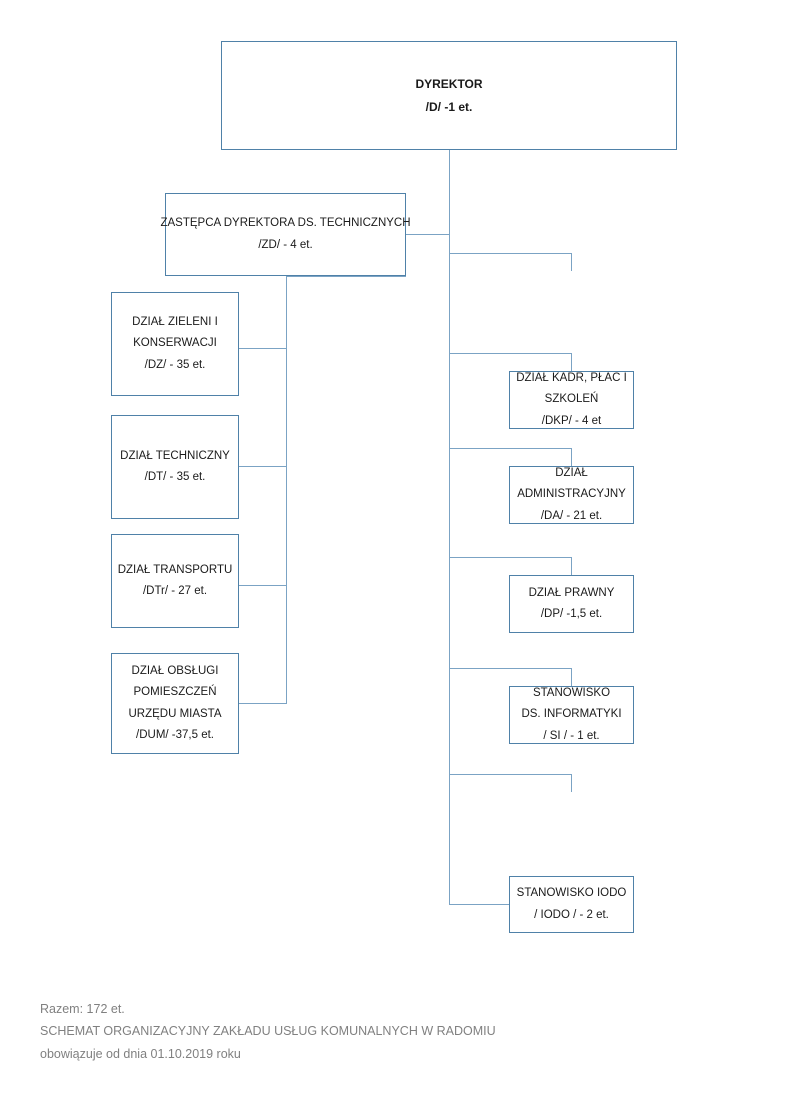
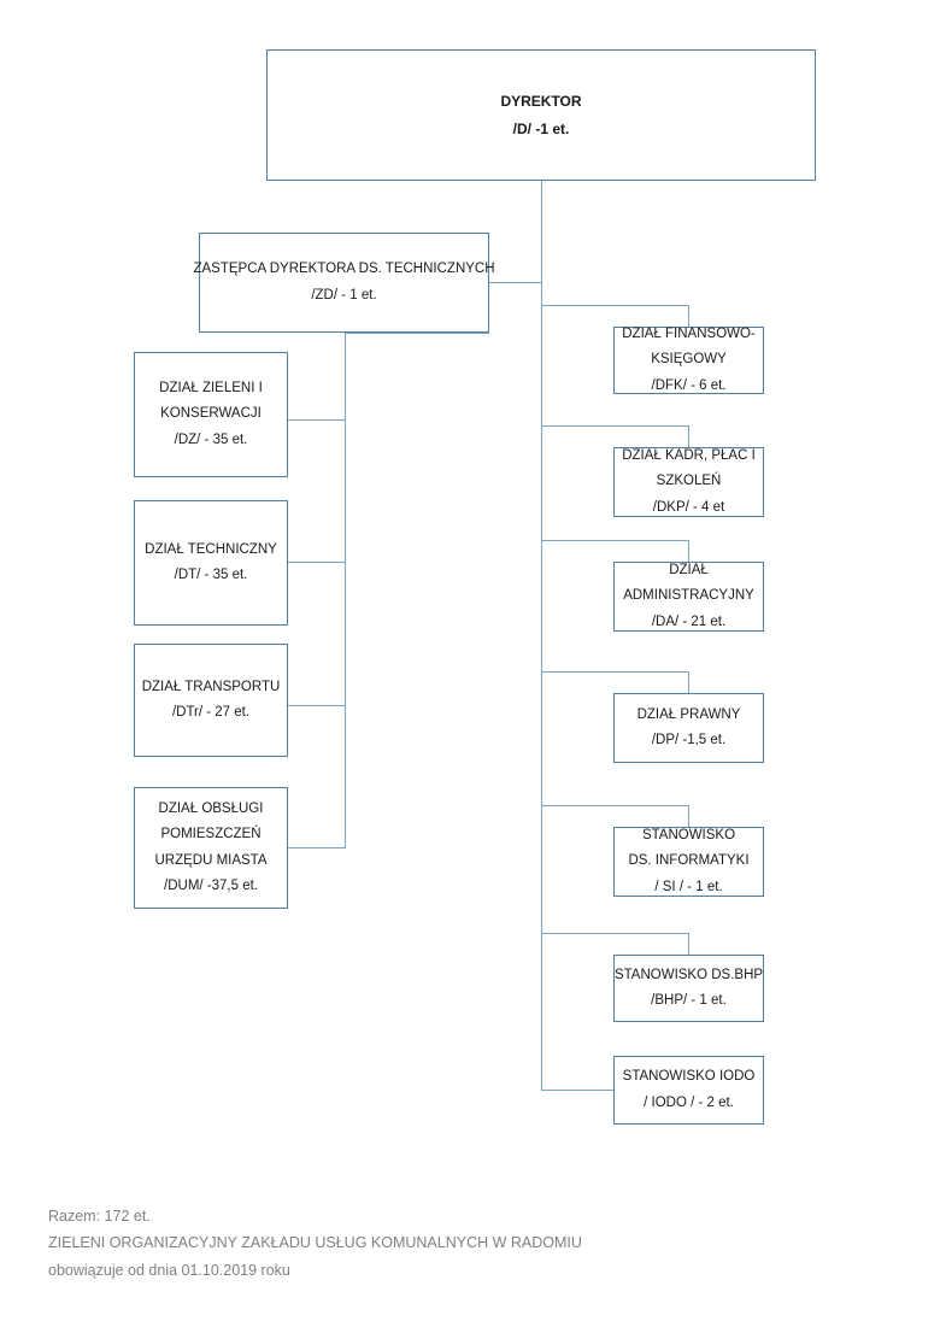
  DYREKTOR
  /D/ -1 et.
  ZASTĘPCA DYREKTORA DS. TECHNICZNYCH
- /ZD/ - 4 et.
+ /ZD/ - 1 et.
  DZIAŁ ZIELENI I
  KONSERWACJI
  /DZ/ - 35 et.
  DZIAŁ TECHNICZNY
  /DT/ - 35 et.
  DZIAŁ TRANSPORTU
  /DTr/ - 27 et.
  DZIAŁ OBSŁUGI
  POMIESZCZEŃ
  URZĘDU MIASTA
  /DUM/ -37,5 et.
+ DZIAŁ FINANSOWO-
+ KSIĘGOWY
+ /DFK/ - 6 et.
  DZIAŁ KADR, PŁAC I
  SZKOLEŃ
  /DKP/ - 4 et
  DZIAŁ
  ADMINISTRACYJNY
  /DA/ - 21 et.
  DZIAŁ PRAWNY
  /DP/ -1,5 et.
  STANOWISKO
  DS. INFORMATYKI
  / SI / - 1 et.
+ STANOWISKO DS.BHP
+ /BHP/ - 1 et.
  STANOWISKO IODO
  / IODO / - 2 et.
  Razem: 172 et.
- SCHEMAT ORGANIZACYJNY ZAKŁADU USŁUG KOMUNALNYCH W RADOMIU
+ ZIELENI ORGANIZACYJNY ZAKŁADU USŁUG KOMUNALNYCH W RADOMIU
  obowiązuje od dnia 01.10.2019 roku
